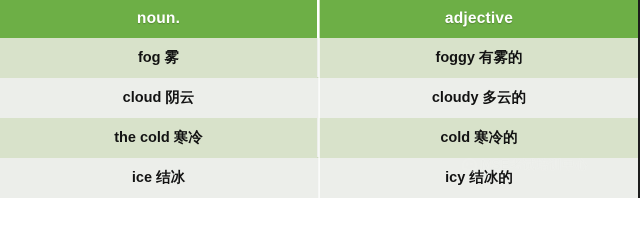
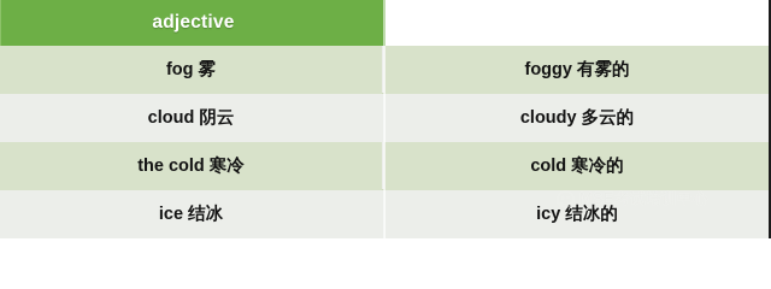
- noun.
  adjective
  fog 雾
  foggy 有雾的
  cloud 阴云
  cloudy 多云的
  the cold 寒冷
  cold 寒冷的
  ice 结冰
  icy 结冰的
  MSE考试培训中心
